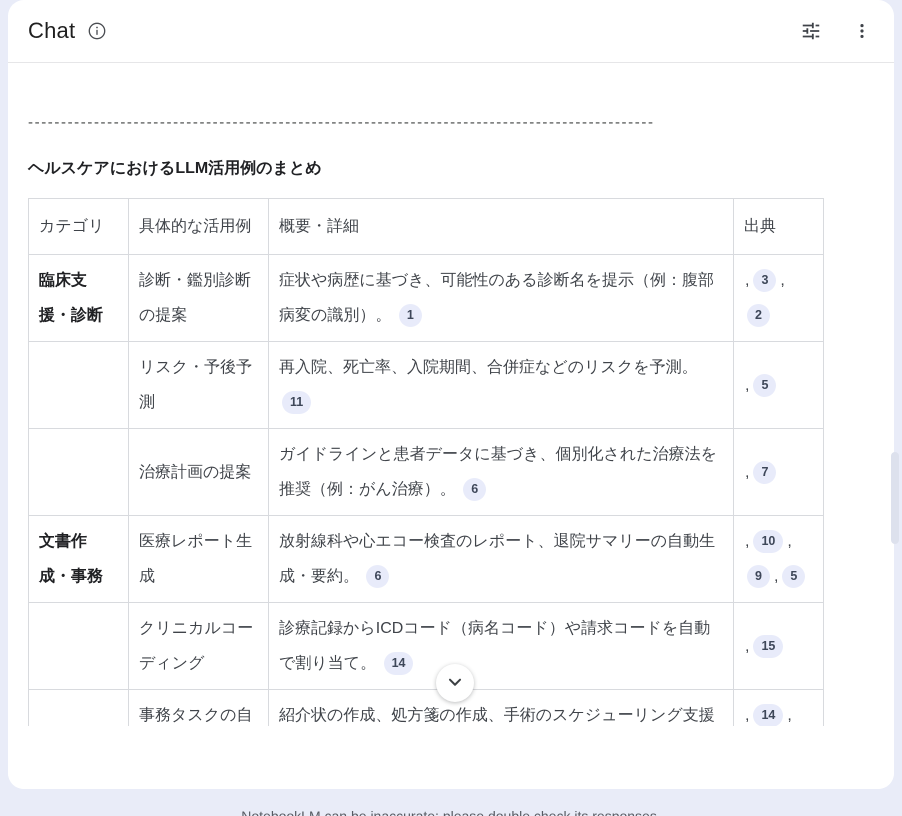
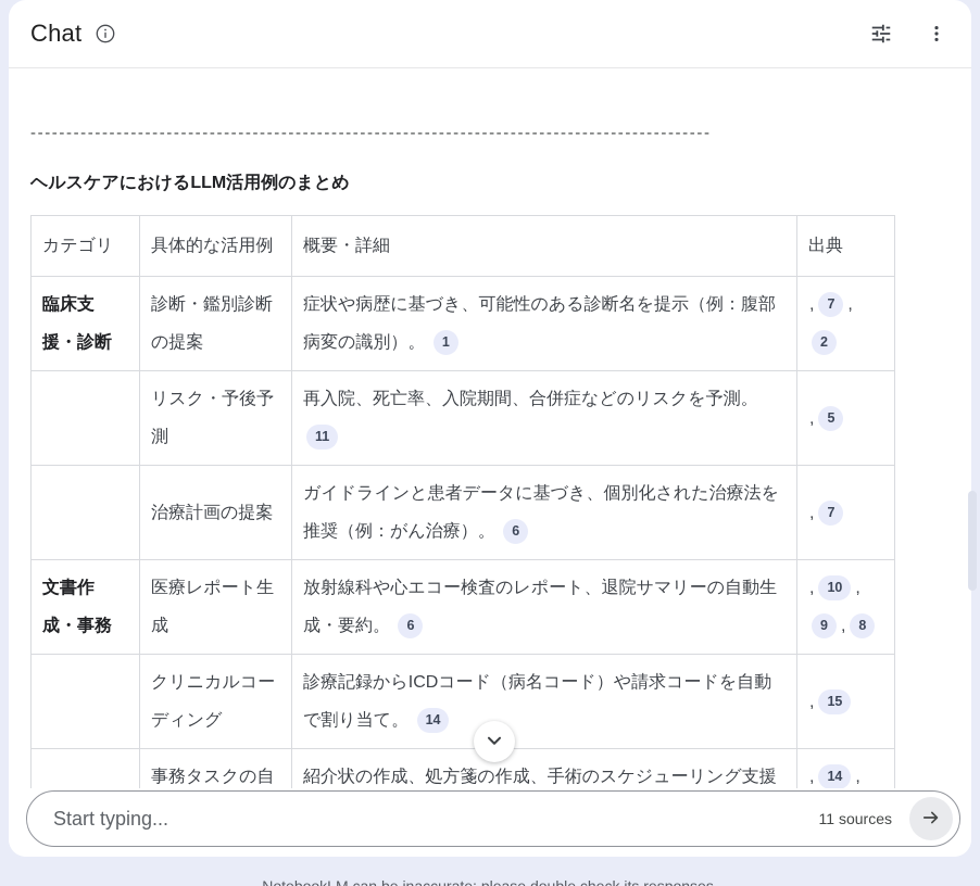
  Chat
  -----------------------------------------------------------------------------------------------
  ヘルスケアにおけるLLM活用例のまとめ
  カテゴリ	具体的な活用例	概要・詳細	出典
- 臨床支援・診断	診断・鑑別診断の提案	症状や病歴に基づき、可能性のある診断名を提示（例：腹部病変の識別）。 1	, 3 ,2
+ 臨床支援・診断	診断・鑑別診断の提案	症状や病歴に基づき、可能性のある診断名を提示（例：腹部病変の識別）。 1	, 7 ,2
  	リスク・予後予測	再入院、死亡率、入院期間、合併症などのリスクを予測。 11	, 5
  	治療計画の提案	ガイドラインと患者データに基づき、個別化された治療法を推奨（例：がん治療）。 6	, 7
- 文書作成・事務	医療レポート生成	放射線科や心エコー検査のレポート、退院サマリーの自動生成・要約。 6	, 10 ,9 , 5
+ 文書作成・事務	医療レポート生成	放射線科や心エコー検査のレポート、退院サマリーの自動生成・要約。 6	, 10 ,9 , 8
  	クリニカルコーディング	診療記録からICDコード（病名コード）や請求コードを自動で割り当て。 14	, 15
  	事務タスクの自	紹介状の作成、処方箋の作成、手術のスケジューリング支援	, 14 ,
+ Start typing...
+ 11 sources
